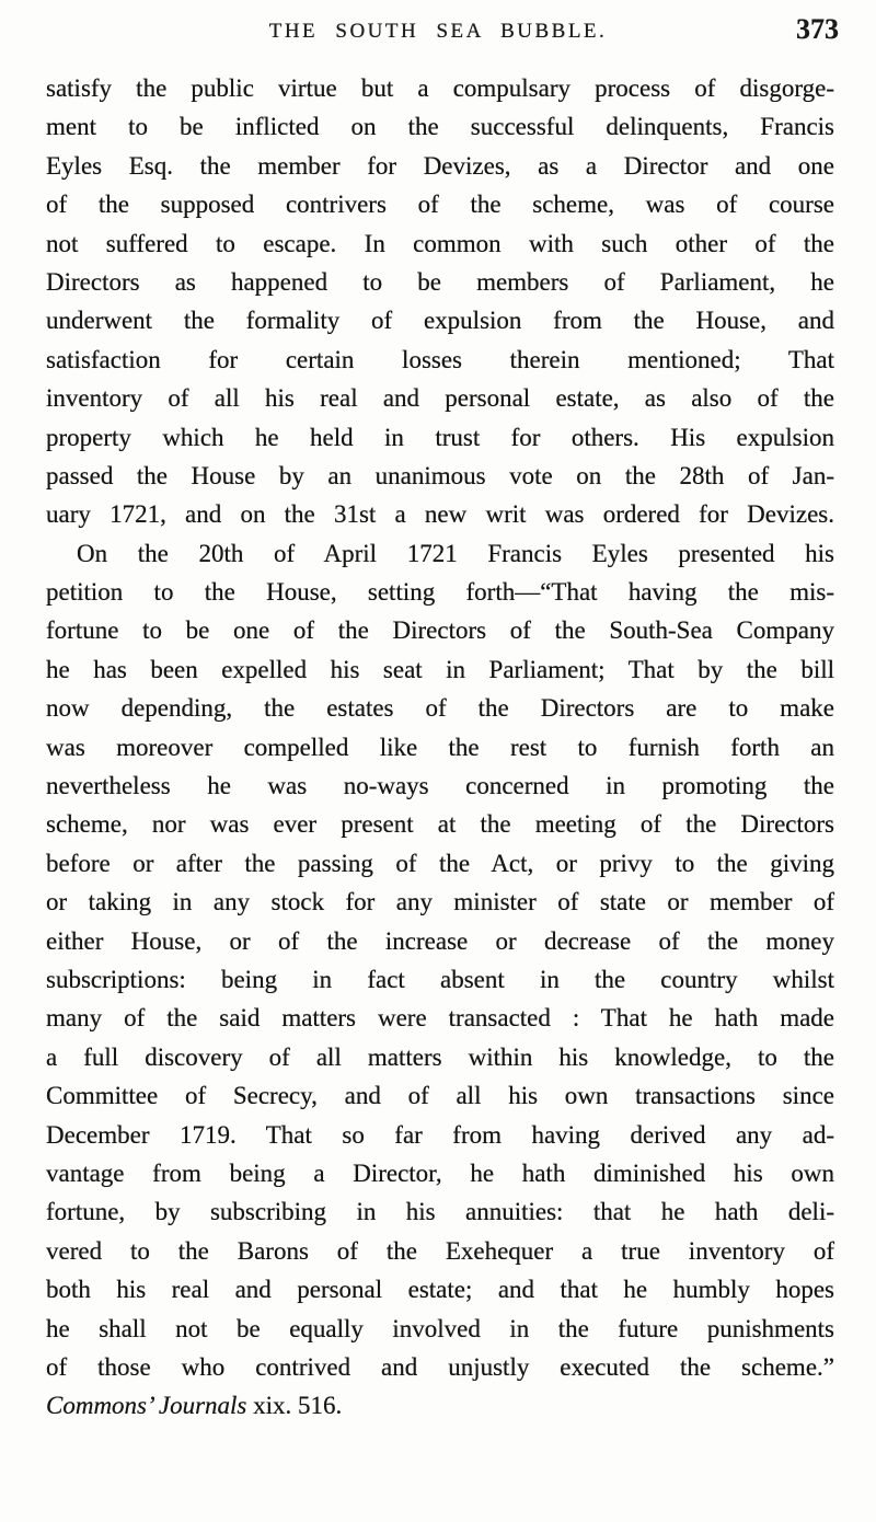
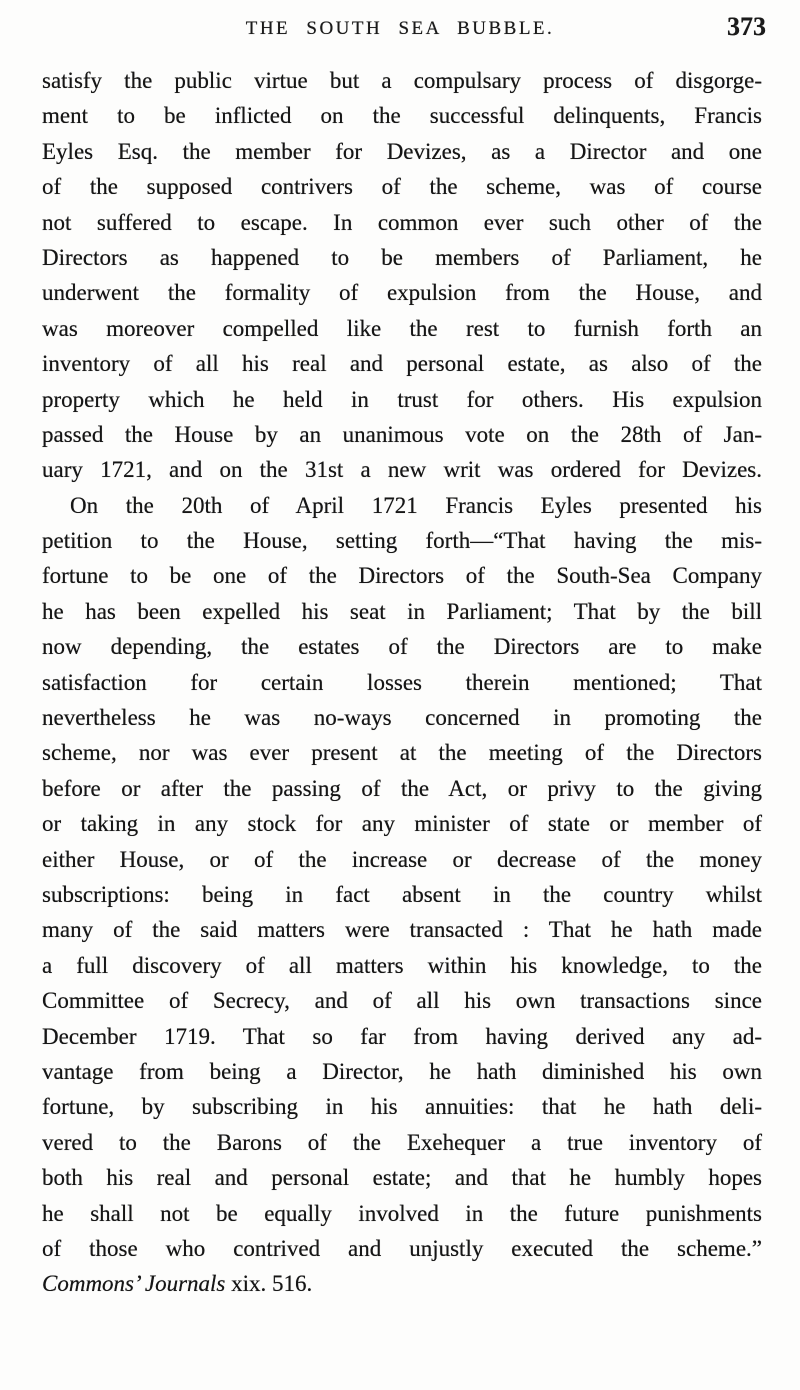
  THE SOUTH SEA BUBBLE.
  373
  satisfy the public virtue but a compulsary process of disgorge-
  ment to be inflicted on the successful delinquents, Francis
  Eyles Esq. the member for Devizes, as a Director and one
  of the supposed contrivers of the scheme, was of course
- not suffered to escape. In common with such other of the
+ not suffered to escape. In common ever such other of the
  Directors as happened to be members of Parliament, he
  underwent the formality of expulsion from the House, and
- satisfaction for certain losses therein mentioned; That
+ was moreover compelled like the rest to furnish forth an
  inventory of all his real and personal estate, as also of the
  property which he held in trust for others. His expulsion
  passed the House by an unanimous vote on the 28th of Jan-
  uary 1721, and on the 31st a new writ was ordered for Devizes.
  On the 20th of April 1721 Francis Eyles presented his
  petition to the House, setting forth—“That having the mis-
  fortune to be one of the Directors of the South-Sea Company
  he has been expelled his seat in Parliament; That by the bill
  now depending, the estates of the Directors are to make
- was moreover compelled like the rest to furnish forth an
+ satisfaction for certain losses therein mentioned; That
  nevertheless he was no-ways concerned in promoting the
  scheme, nor was ever present at the meeting of the Directors
  before or after the passing of the Act, or privy to the giving
  or taking in any stock for any minister of state or member of
  either House, or of the increase or decrease of the money
  subscriptions: being in fact absent in the country whilst
  many of the said matters were transacted : That he hath made
  a full discovery of all matters within his knowledge, to the
  Committee of Secrecy, and of all his own transactions since
  December 1719. That so far from having derived any ad-
  vantage from being a Director, he hath diminished his own
  fortune, by subscribing in his annuities: that he hath deli-
  vered to the Barons of the Exehequer a true inventory of
  both his real and personal estate; and that he humbly hopes
  he shall not be equally involved in the future punishments
  of those who contrived and unjustly executed the scheme.”
  Commons’ Journals xix. 516.
